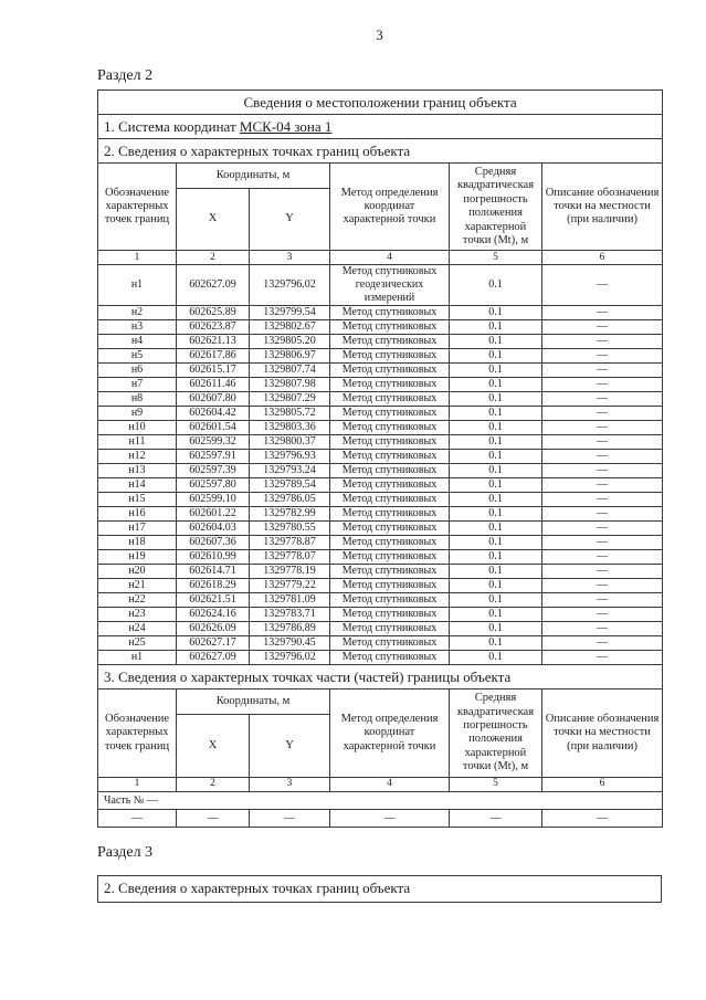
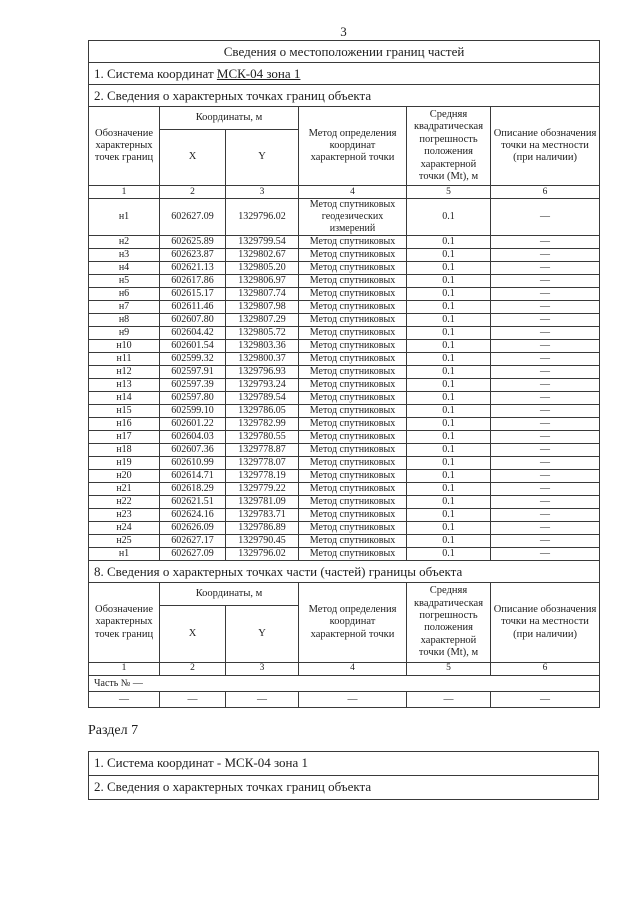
  3
- Раздел 2
- Сведения о местоположении границ объекта
+ Сведения о местоположении границ частей
  1. Система координат МСК-04 зона 1
  2. Сведения о характерных точках границ объекта
  Обозначение характерных точек границ	Координаты, м	Метод определения координат характерной точки	Средняя квадратическая погрешность положения характерной точки (Mt), м	Описание обозначения точки на местности (при наличии)
  X	Y
  1	2	3	4	5	6
  н1	602627.09	1329796.02	Метод спутниковых геодезических измерений	0.1	—
  н2	602625.89	1329799.54	Метод спутниковых	0.1	—
  н3	602623.87	1329802.67	Метод спутниковых	0.1	—
  н4	602621.13	1329805.20	Метод спутниковых	0.1	—
  н5	602617.86	1329806.97	Метод спутниковых	0.1	—
  н6	602615.17	1329807.74	Метод спутниковых	0.1	—
  н7	602611.46	1329807.98	Метод спутниковых	0.1	—
  н8	602607.80	1329807.29	Метод спутниковых	0.1	—
  н9	602604.42	1329805.72	Метод спутниковых	0.1	—
  н10	602601.54	1329803.36	Метод спутниковых	0.1	—
  н11	602599.32	1329800.37	Метод спутниковых	0.1	—
  н12	602597.91	1329796.93	Метод спутниковых	0.1	—
  н13	602597.39	1329793.24	Метод спутниковых	0.1	—
  н14	602597.80	1329789.54	Метод спутниковых	0.1	—
  н15	602599.10	1329786.05	Метод спутниковых	0.1	—
  н16	602601.22	1329782.99	Метод спутниковых	0.1	—
  н17	602604.03	1329780.55	Метод спутниковых	0.1	—
  н18	602607.36	1329778.87	Метод спутниковых	0.1	—
  н19	602610.99	1329778.07	Метод спутниковых	0.1	—
  н20	602614.71	1329778.19	Метод спутниковых	0.1	—
  н21	602618.29	1329779.22	Метод спутниковых	0.1	—
  н22	602621.51	1329781.09	Метод спутниковых	0.1	—
  н23	602624.16	1329783.71	Метод спутниковых	0.1	—
  н24	602626.09	1329786.89	Метод спутниковых	0.1	—
  н25	602627.17	1329790.45	Метод спутниковых	0.1	—
  н1	602627.09	1329796.02	Метод спутниковых	0.1	—
- 3. Сведения о характерных точках части (частей) границы объекта
+ 8. Сведения о характерных точках части (частей) границы объекта
  Обозначение характерных точек границ	Координаты, м	Метод определения координат характерной точки	Средняя квадратическая погрешность положения характерной точки (Mt), м	Описание обозначения точки на местности (при наличии)
  X	Y
  1	2	3	4	5	6
  Часть № —
  —	—	—	—	—	—
- Раздел 3
+ Раздел 7
+ 1. Система координат - МСК-04 зона 1
  2. Сведения о характерных точках границ объекта
